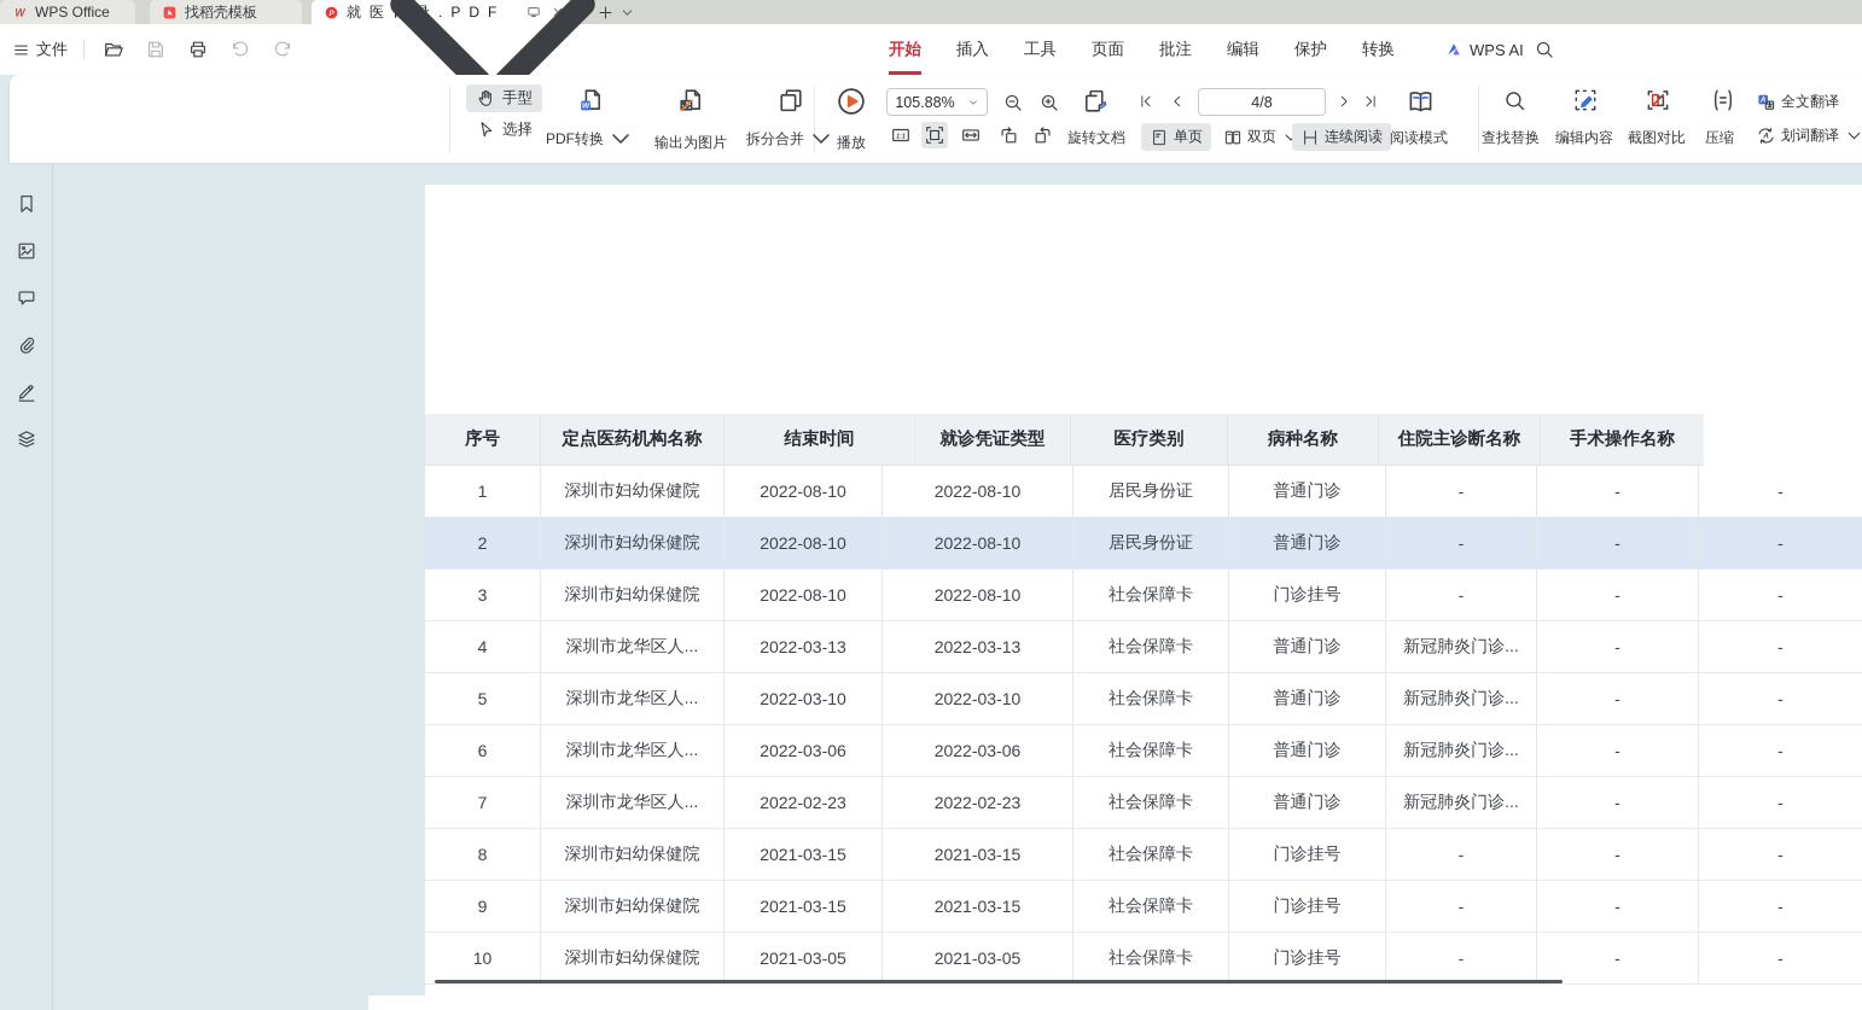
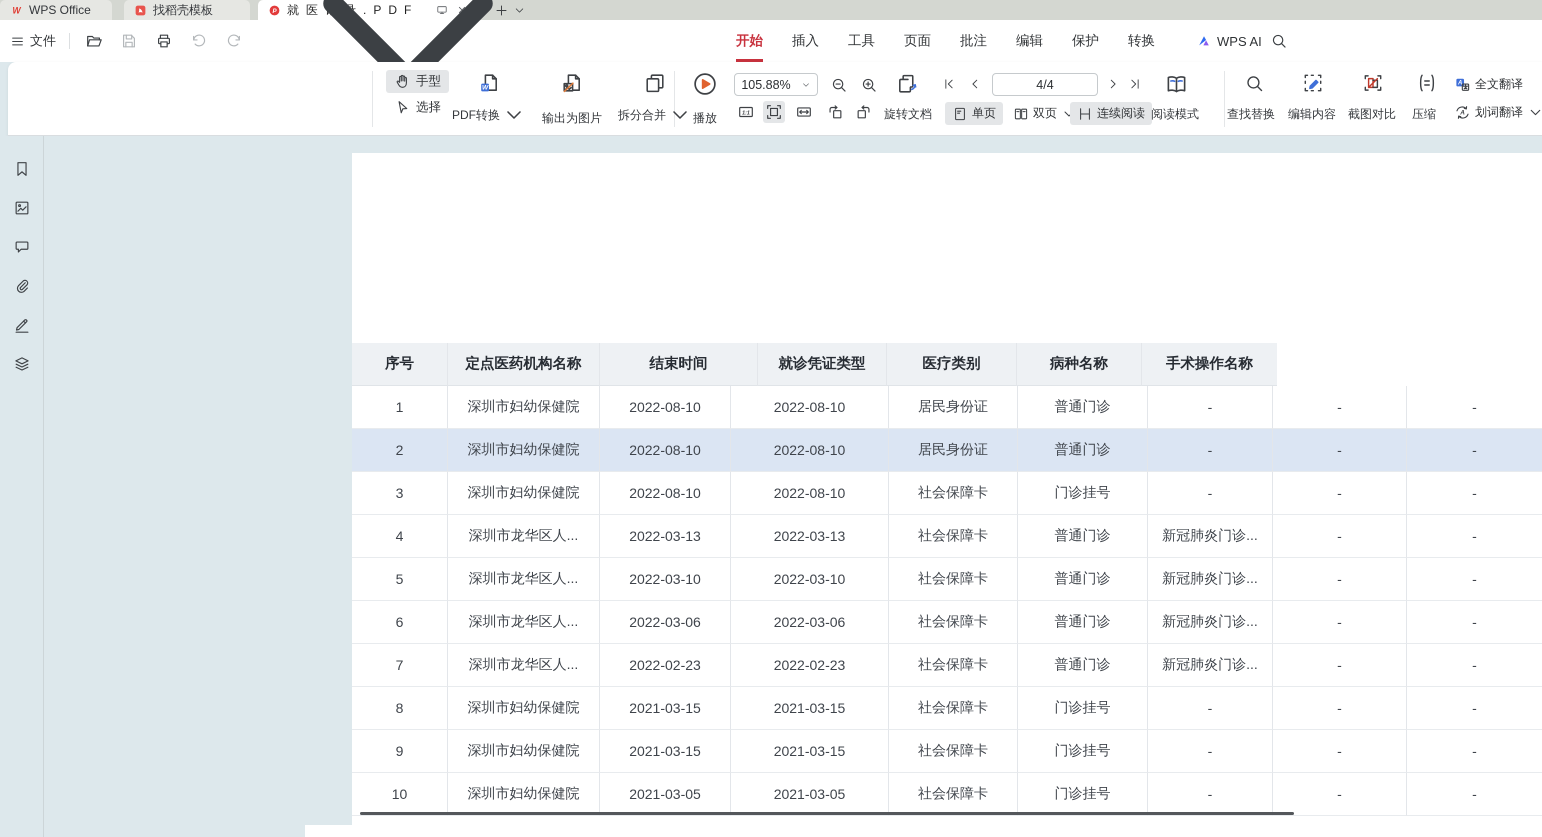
  W
  WPS Office
  找稻壳模板
  就医录.PDF
  文件
  开始
  插入
  工具
  页面
  批注
  编辑
  保护
  转换
  WPS AI
  手型
  选择
  PDF转换
  输出为图片
  拆分合并
  播放
  105.88%
- 4/8
+ 4/4
  旋转文档
  单页
  双页
  连续阅读
  阅读模式
  查找替换
  编辑内容
  截图对比
  压缩
  全文翻译
  划词翻译
  序号
  定点医药机构名称
  结束时间
  就诊凭证类型
  医疗类别
  病种名称
- 住院主诊断名称
  手术操作名称
  1
  深圳市妇幼保健院
  2022-08-10
  2022-08-10
  居民身份证
  普通门诊
  -
  -
  -
  2
  深圳市妇幼保健院
  2022-08-10
  2022-08-10
  居民身份证
  普通门诊
  -
  -
  -
  3
  深圳市妇幼保健院
  2022-08-10
  2022-08-10
  社会保障卡
  门诊挂号
  -
  -
  -
  4
  深圳市龙华区人...
  2022-03-13
  2022-03-13
  社会保障卡
  普通门诊
  新冠肺炎门诊...
  -
  -
  5
  深圳市龙华区人...
  2022-03-10
  2022-03-10
  社会保障卡
  普通门诊
  新冠肺炎门诊...
  -
  -
  6
  深圳市龙华区人...
  2022-03-06
  2022-03-06
  社会保障卡
  普通门诊
  新冠肺炎门诊...
  -
  -
  7
  深圳市龙华区人...
  2022-02-23
  2022-02-23
  社会保障卡
  普通门诊
  新冠肺炎门诊...
  -
  -
  8
  深圳市妇幼保健院
  2021-03-15
  2021-03-15
  社会保障卡
  门诊挂号
  -
  -
  -
  9
  深圳市妇幼保健院
  2021-03-15
  2021-03-15
  社会保障卡
  门诊挂号
  -
  -
  -
  10
  深圳市妇幼保健院
  2021-03-05
  2021-03-05
  社会保障卡
  门诊挂号
  -
  -
  -
